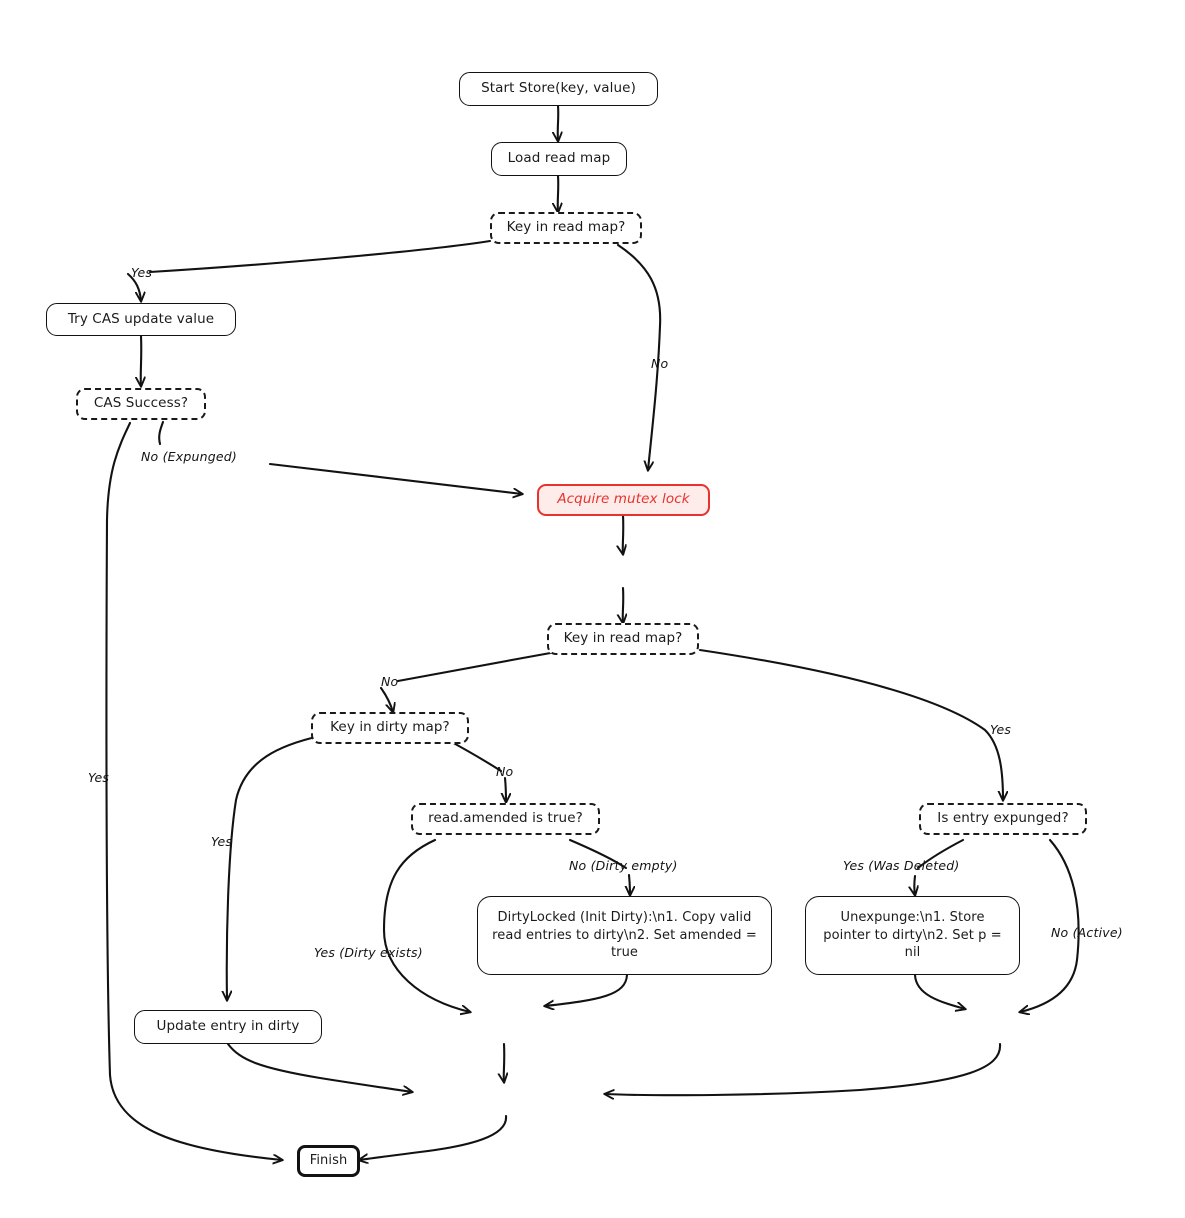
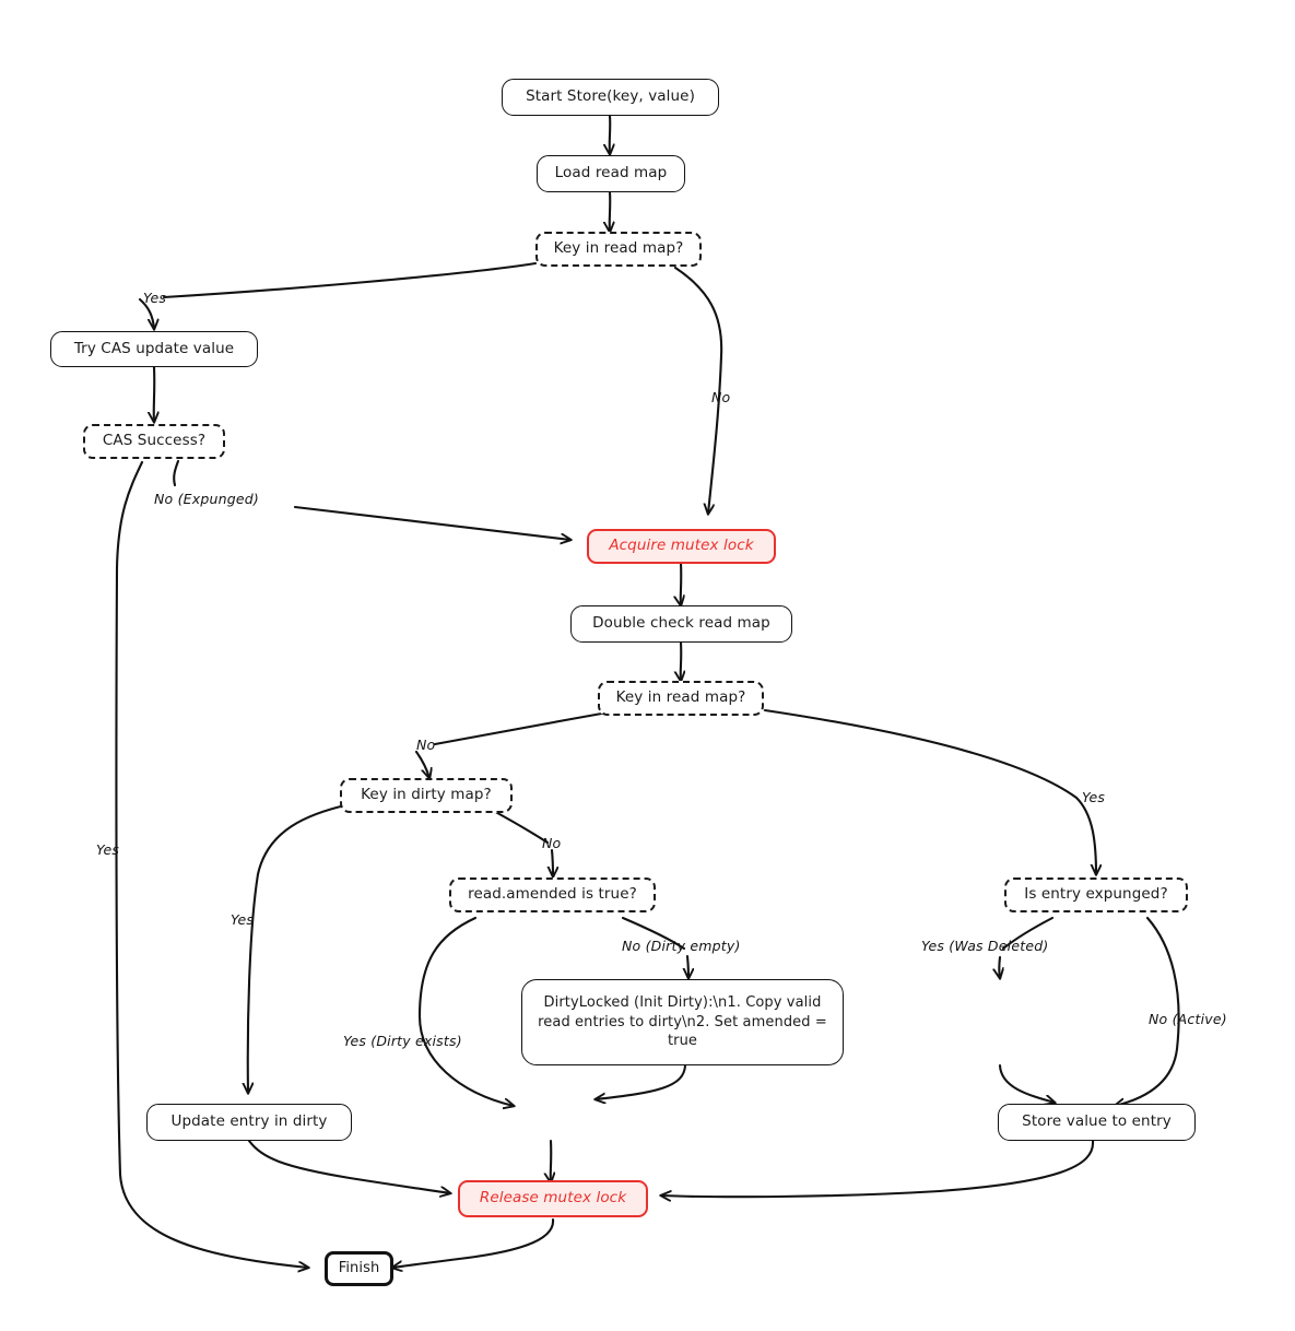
  Start Store(key, value)
  Load read map
  Key in read map?
  Try CAS update value
  CAS Success?
  Acquire mutex lock
+ Double check read map
  Key in read map?
  Key in dirty map?
  read.amended is true?
  Is entry expunged?
  DirtyLocked (Init Dirty):\n1. Copy valid read entries to dirty\n2. Set amended = true
- Unexpunge:\n1. Store pointer to dirty\n2. Set p = nil
  Update entry in dirty
+ Store value to entry
+ Release mutex lock
  Finish
  Yes
  No
  Yes
  No (Expunged)
  No
  Yes
  Yes
  No
  Yes (Dirty exists)
  No (Dirty empty)
  Yes (Was Deleted)
  No (Active)
